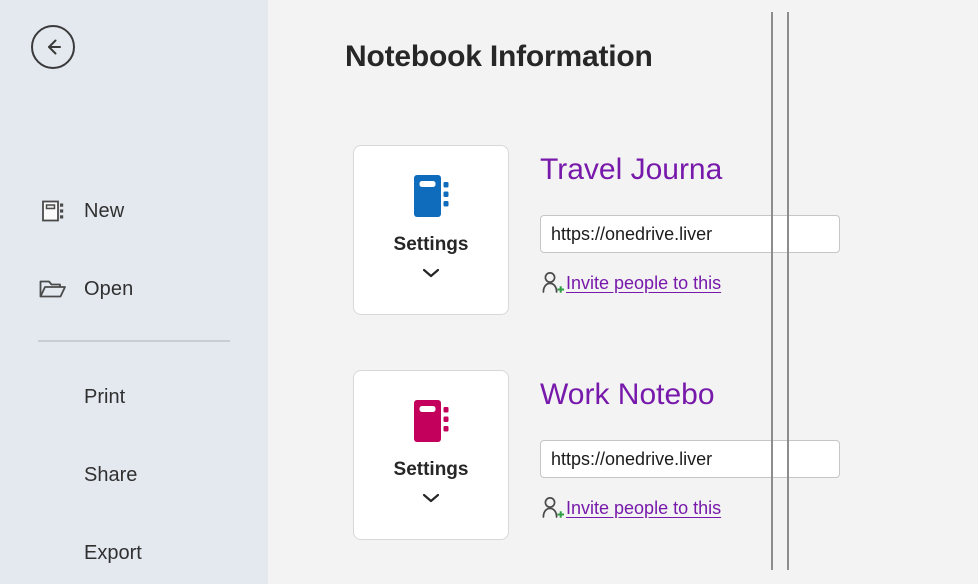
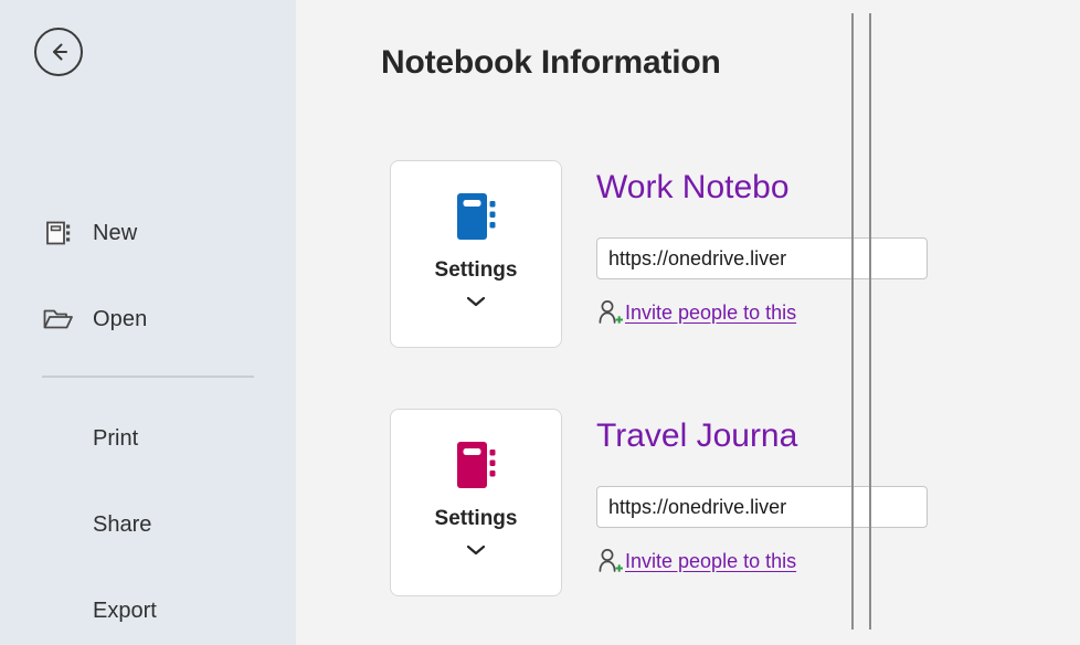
  New
  Open
  Print
  Share
  Export
  Notebook Information
  Settings
- Travel Journa
+ Work Notebo
  https://onedrive.liver
  Invite people to this
  Settings
- Work Notebo
+ Travel Journa
  https://onedrive.liver
  Invite people to this
